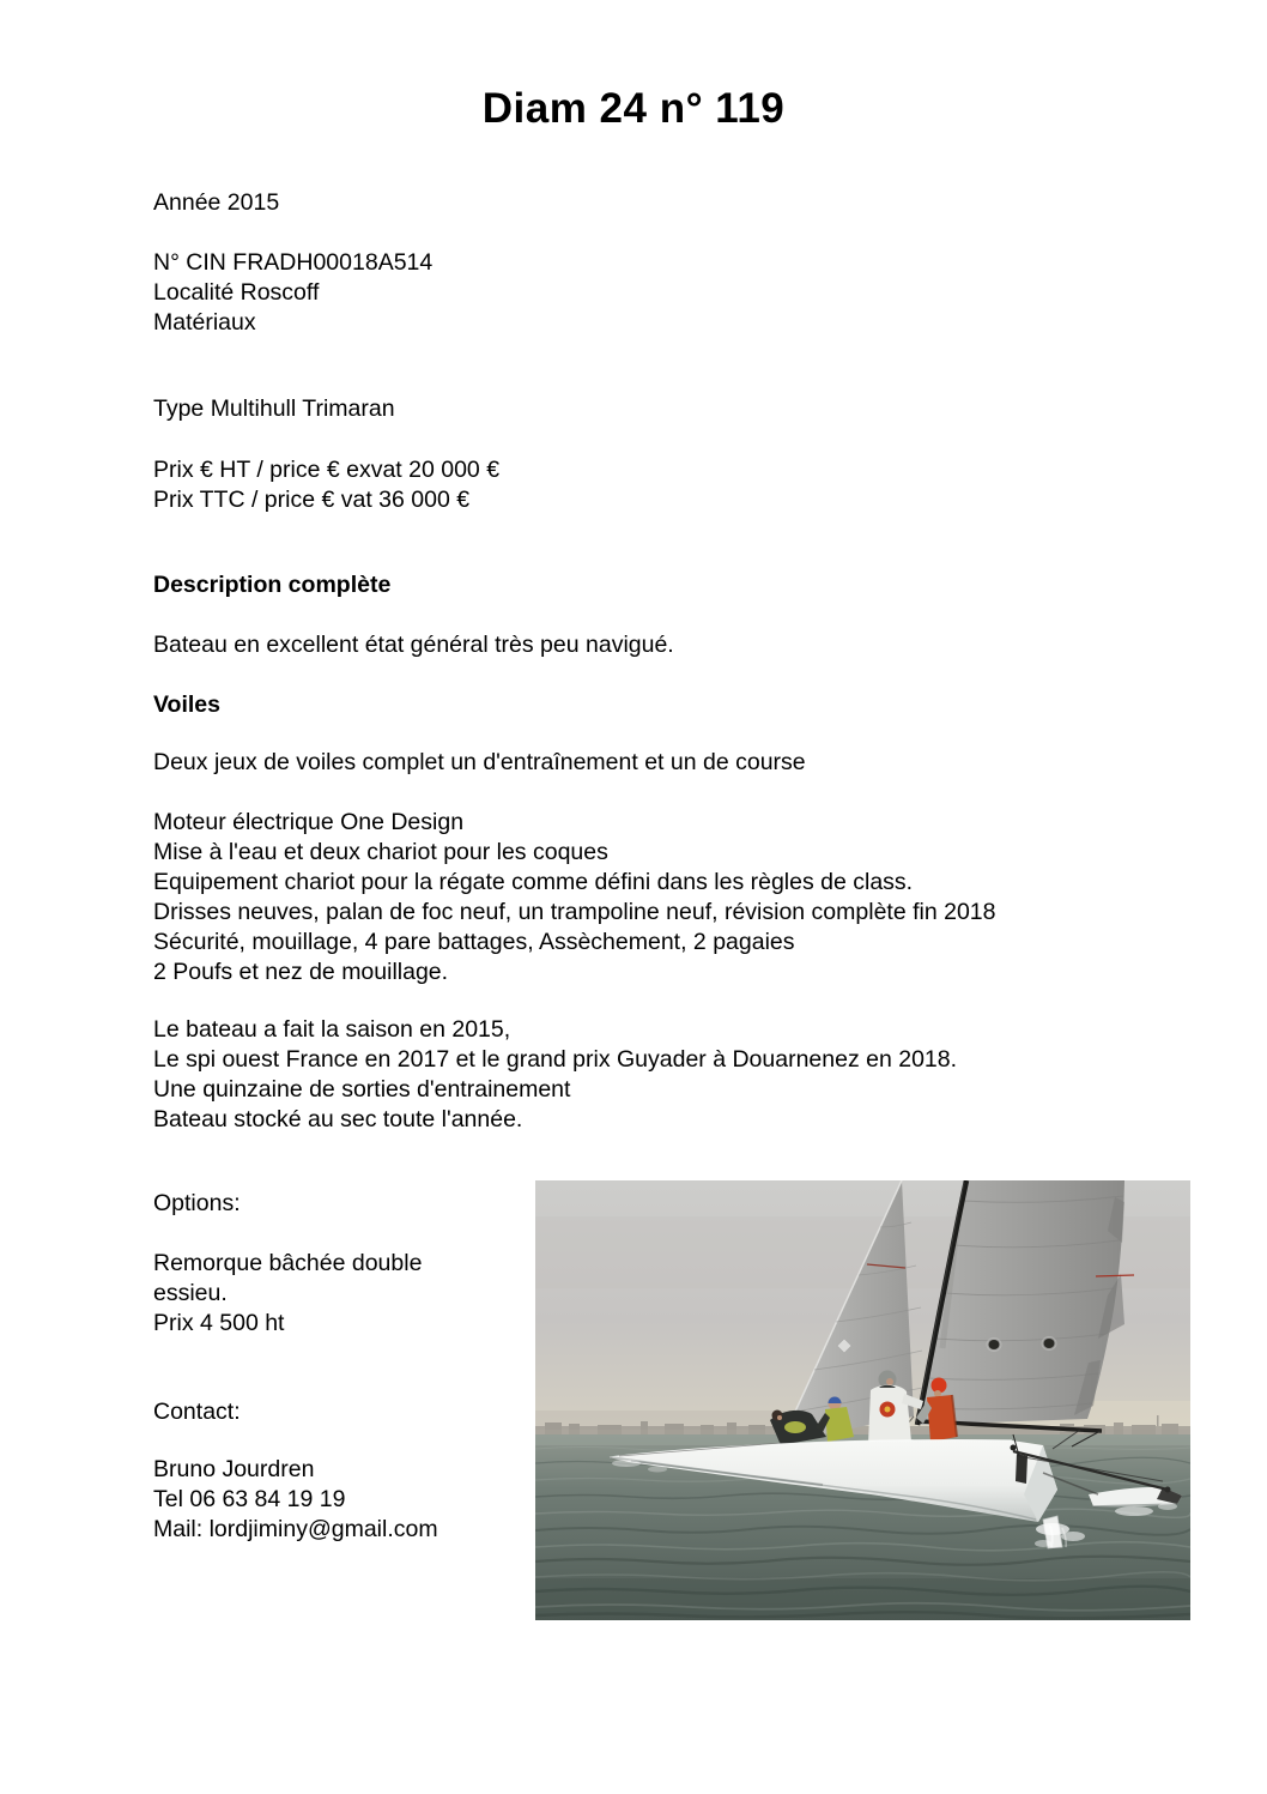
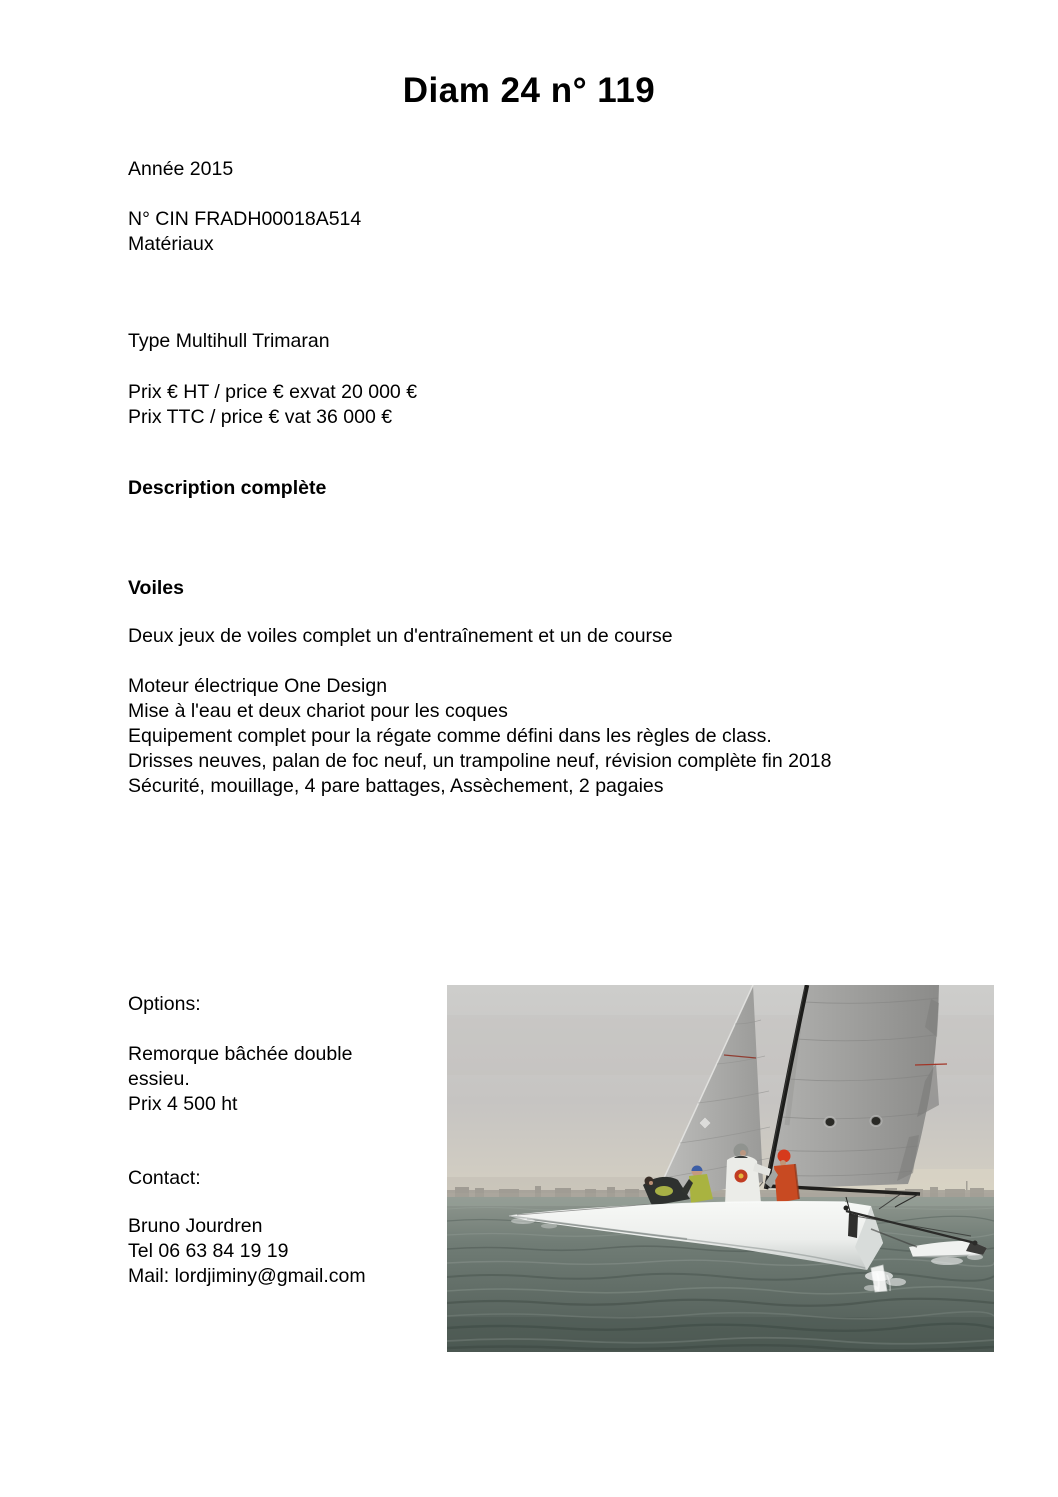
  Diam 24 n° 119
  Année 2015
  N° CIN FRADH00018A514
- Localité Roscoff
  Matériaux
  Type Multihull Trimaran
  Prix € HT / price € exvat 20 000 €
  Prix TTC / price € vat 36 000 €
  Description complète
- Bateau en excellent état général très peu navigué.
  Voiles
  Deux jeux de voiles complet un d'entraînement et un de course
  Moteur électrique One Design
  Mise à l'eau et deux chariot pour les coques
- Equipement chariot pour la régate comme défini dans les règles de class.
+ Equipement complet pour la régate comme défini dans les règles de class.
  Drisses neuves, palan de foc neuf, un trampoline neuf, révision complète fin 2018
  Sécurité, mouillage, 4 pare battages, Assèchement, 2 pagaies
- 2 Poufs et nez de mouillage.
- Le bateau a fait la saison en 2015,
- Le spi ouest France en 2017 et le grand prix Guyader à Douarnenez en 2018.
- Une quinzaine de sorties d'entrainement
- Bateau stocké au sec toute l'année.
  Options:
  Remorque bâchée double
  essieu.
  Prix 4 500 ht
  Contact:
  Bruno Jourdren
  Tel 06 63 84 19 19
  Mail: lordjiminy@gmail.com
